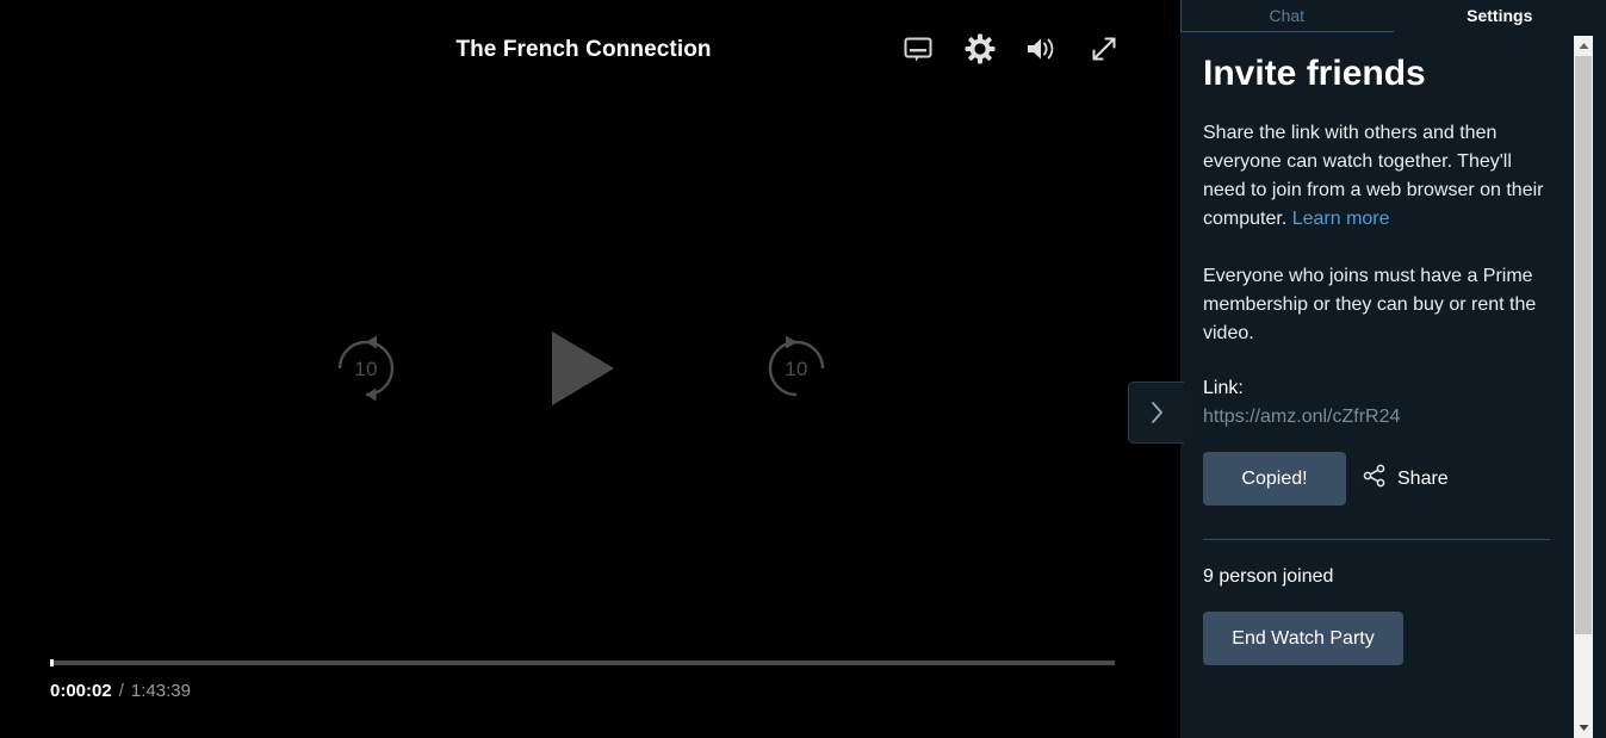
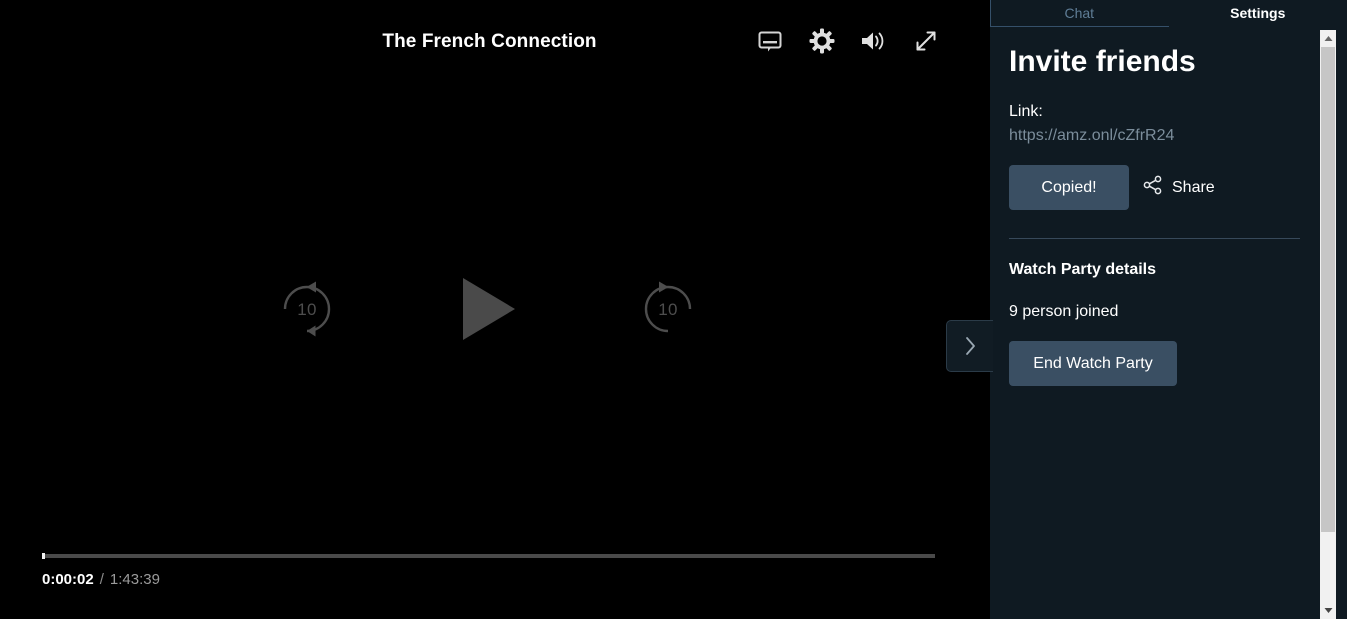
  The French Connection
  10
  10
  0:00:02
  /
  1:43:39
  Chat
  Settings
  Invite friends
- Share the link with others and then everyone can watch together. They'll need to join from a web browser on their computer. Learn more
- Everyone who joins must have a Prime membership or they can buy or rent the video.
  Link:
  https://amz.onl/cZfrR24
  Copied!
  Share
+ Watch Party details
  9 person joined
  End Watch Party
